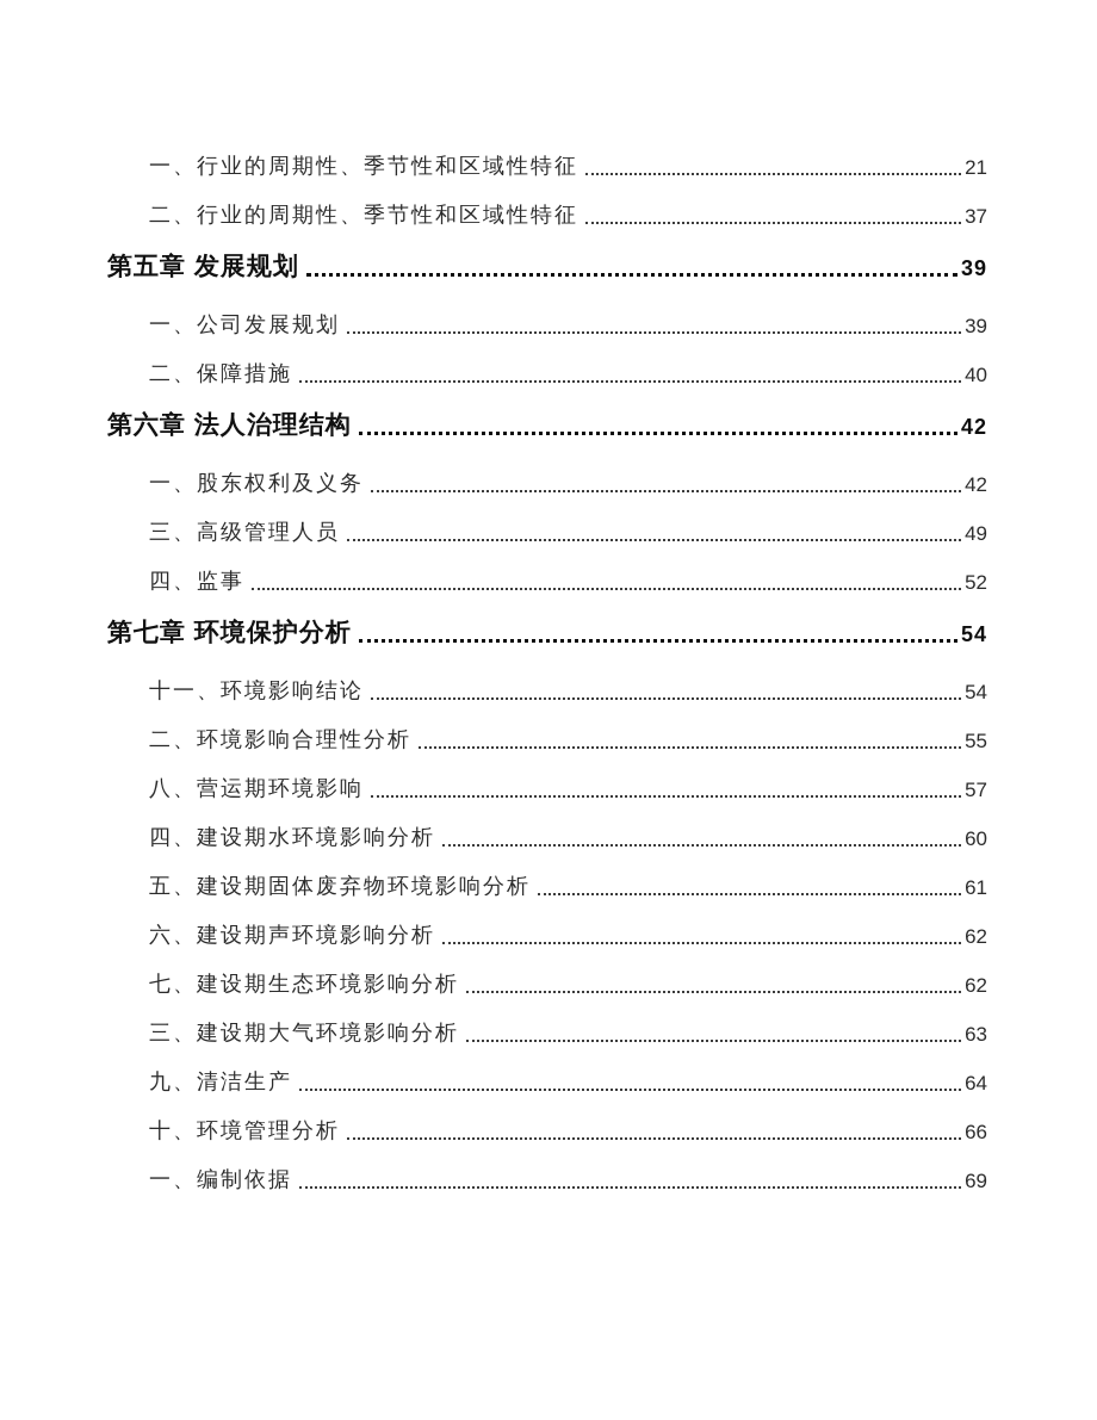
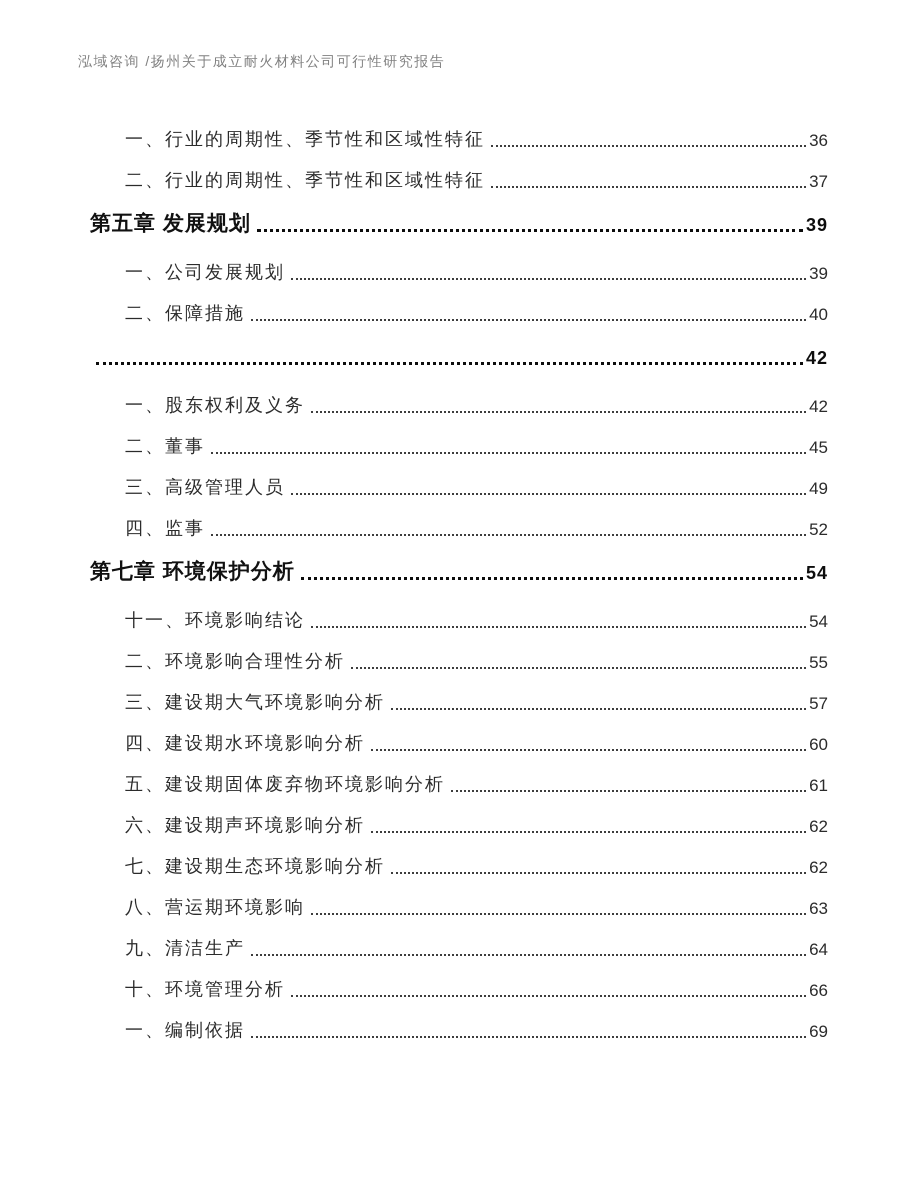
+ 泓域咨询 /扬州关于成立耐火材料公司可行性研究报告
  一、行业的周期性、季节性和区域性特征
- 21
+ 36
  二、行业的周期性、季节性和区域性特征
  37
  第五章 发展规划
  39
  一、公司发展规划
  39
  二、保障措施
  40
- 第六章 法人治理结构
  42
  一、股东权利及义务
  42
+ 二、董事
+ 45
  三、高级管理人员
  49
  四、监事
  52
  第七章 环境保护分析
  54
  十一、环境影响结论
  54
  二、环境影响合理性分析
  55
- 八、营运期环境影响
+ 三、建设期大气环境影响分析
  57
  四、建设期水环境影响分析
  60
  五、建设期固体废弃物环境影响分析
  61
  六、建设期声环境影响分析
  62
  七、建设期生态环境影响分析
  62
- 三、建设期大气环境影响分析
+ 八、营运期环境影响
  63
  九、清洁生产
  64
  十、环境管理分析
  66
  一、编制依据
  69
